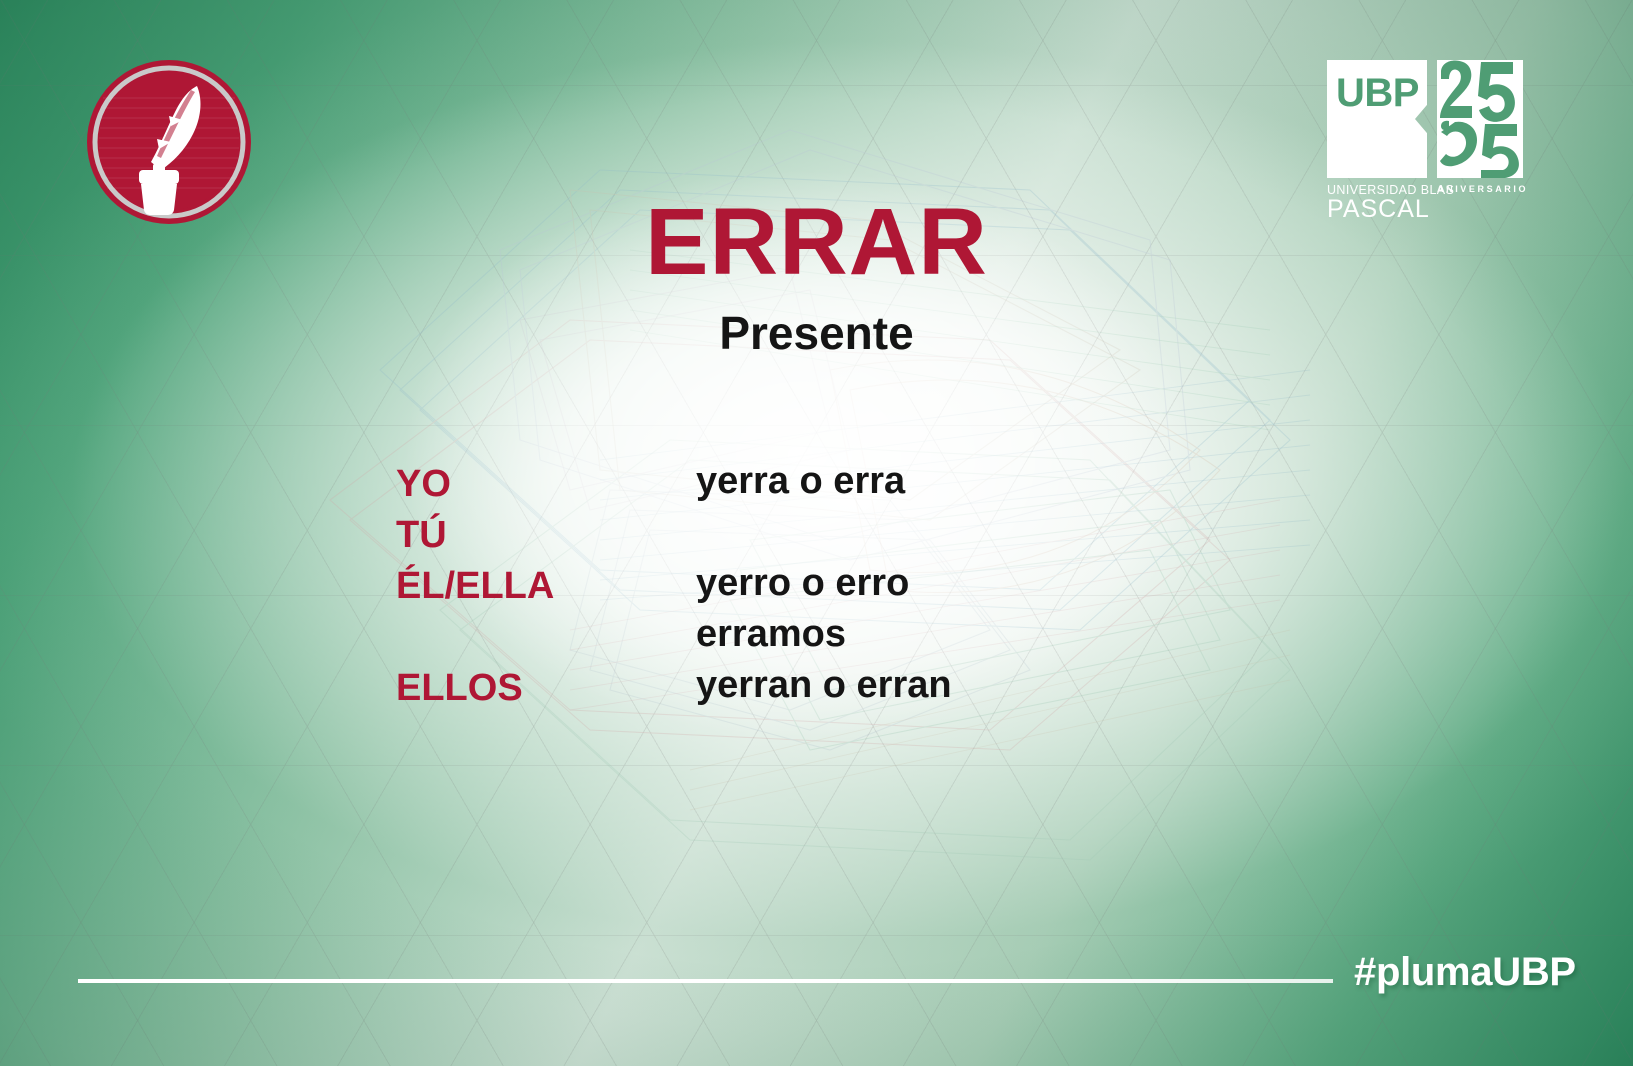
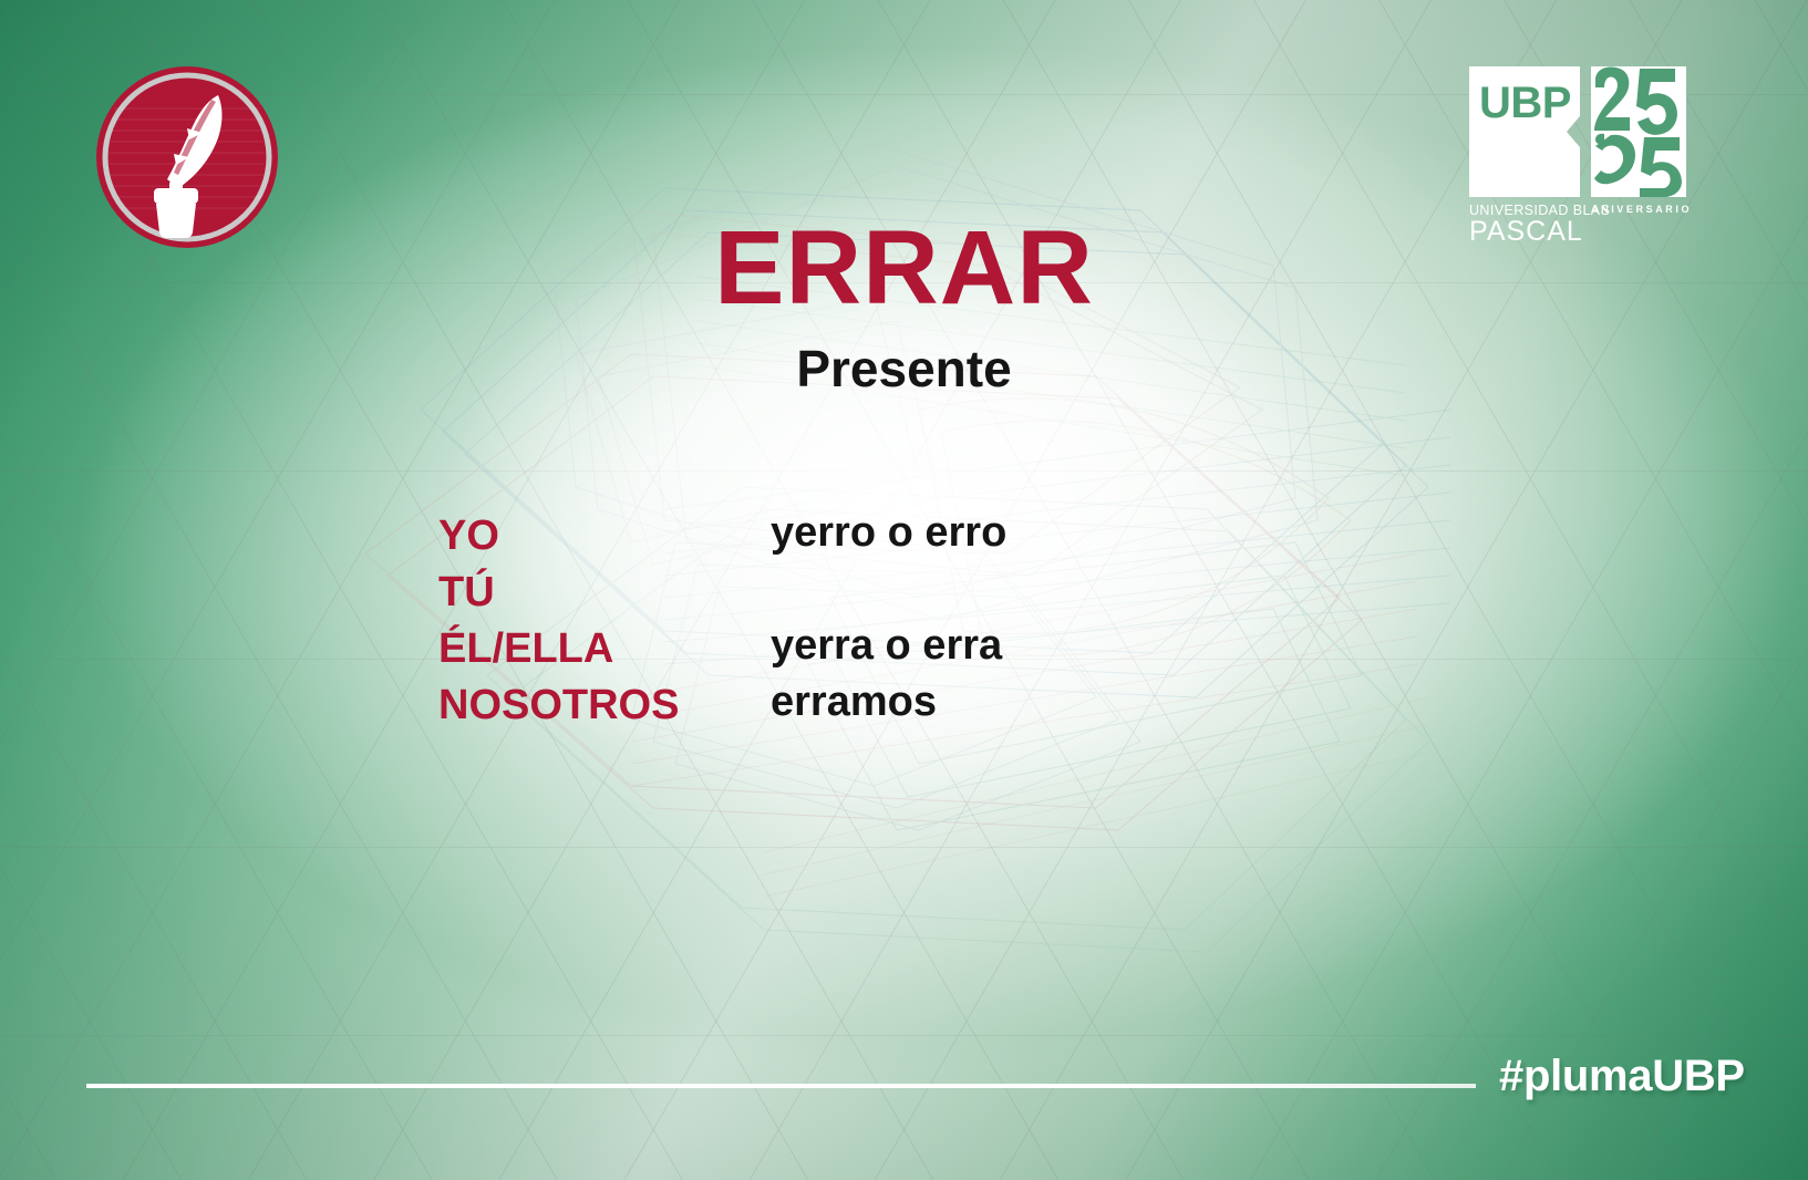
  UBP
  UNIVERSIDAD BL
  PASCAL
  ANIVERSARIO
  ERRAR
  Presente
  YO
- yerra o erra
+ yerro o erro
  TÚ
  ÉL/ELLA
- yerro o erro
+ yerra o erra
+ NOSOTROS
  erramos
- ELLOS
- yerran o erran
  #plumaUBP
